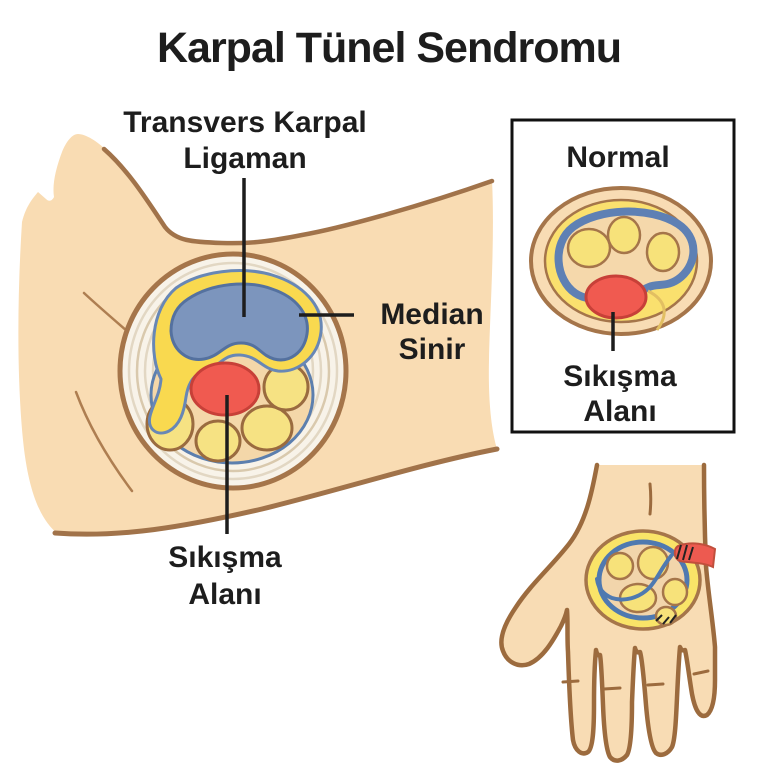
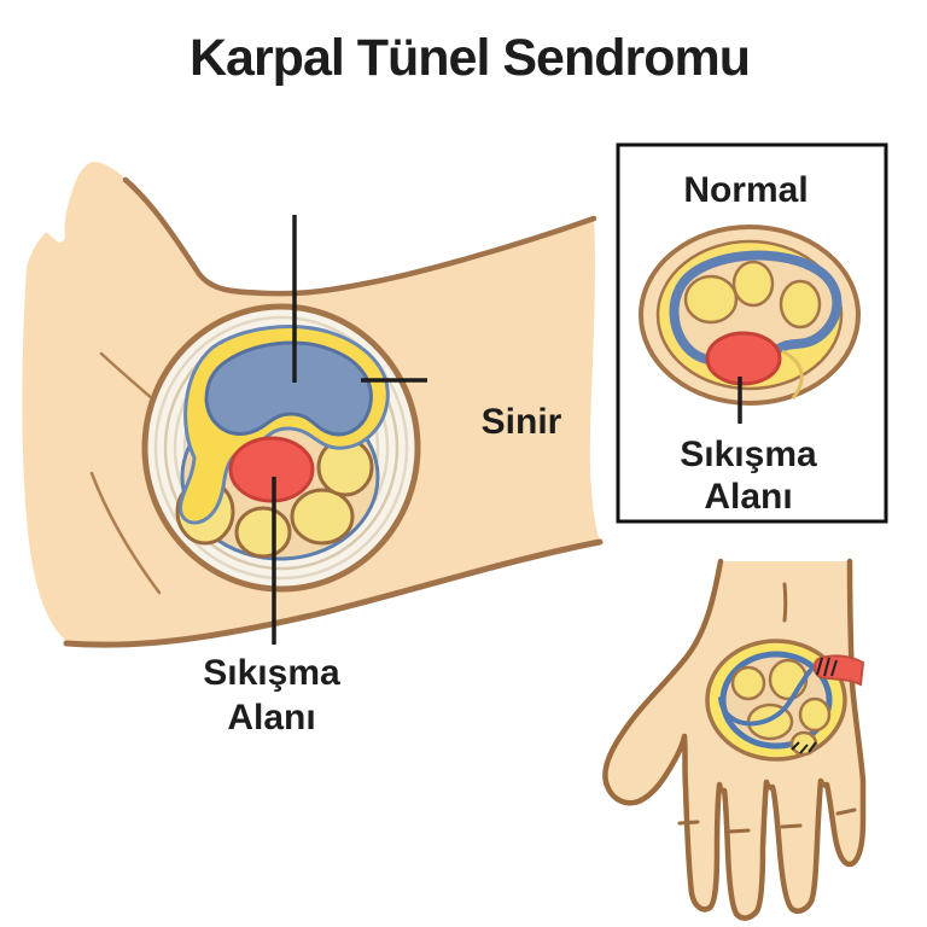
  Karpal Tünel Sendromu
- Transvers Karpal
- Ligaman
- Median
  Sinir
  Sıkışma
  Alanı
  Normal
  Sıkışma
  Alanı
